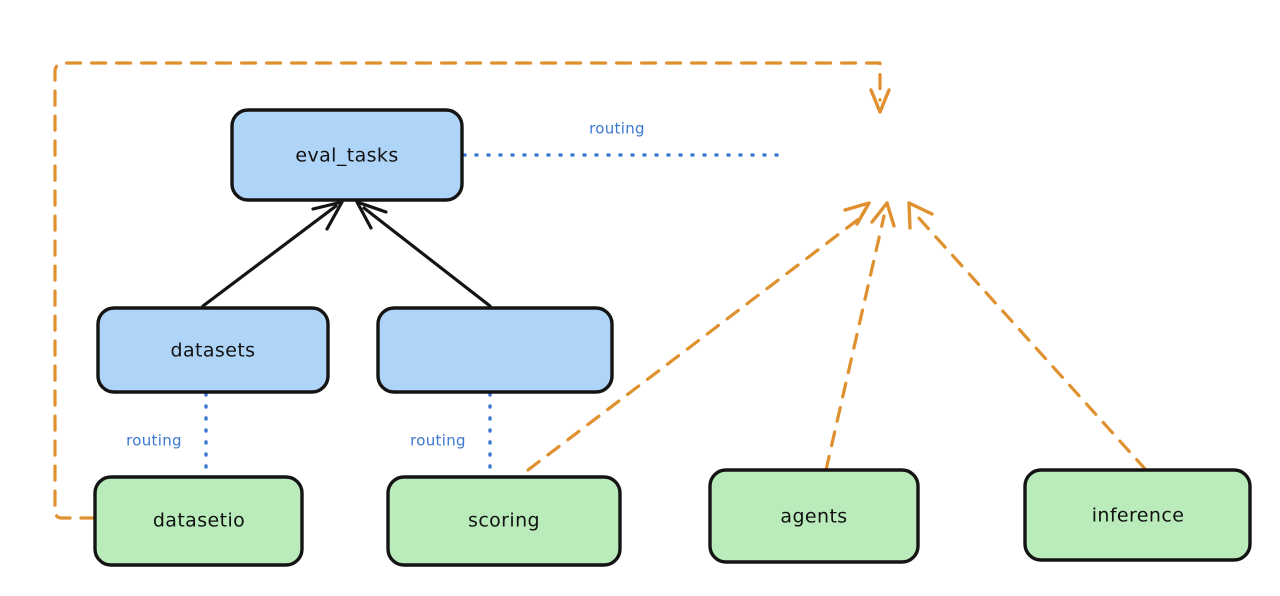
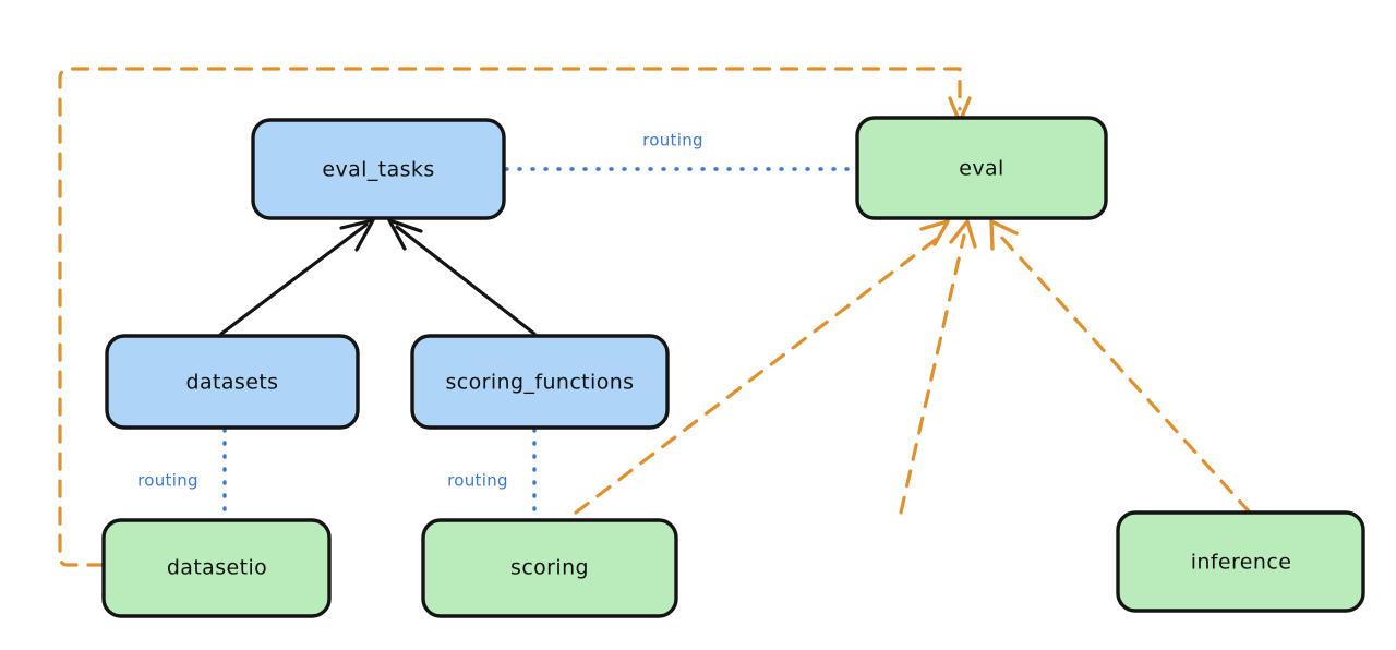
  routing
  routing
  routing
  eval_tasks
+ eval
  datasets
+ scoring_functions
  datasetio
  scoring
- agents
  inference
